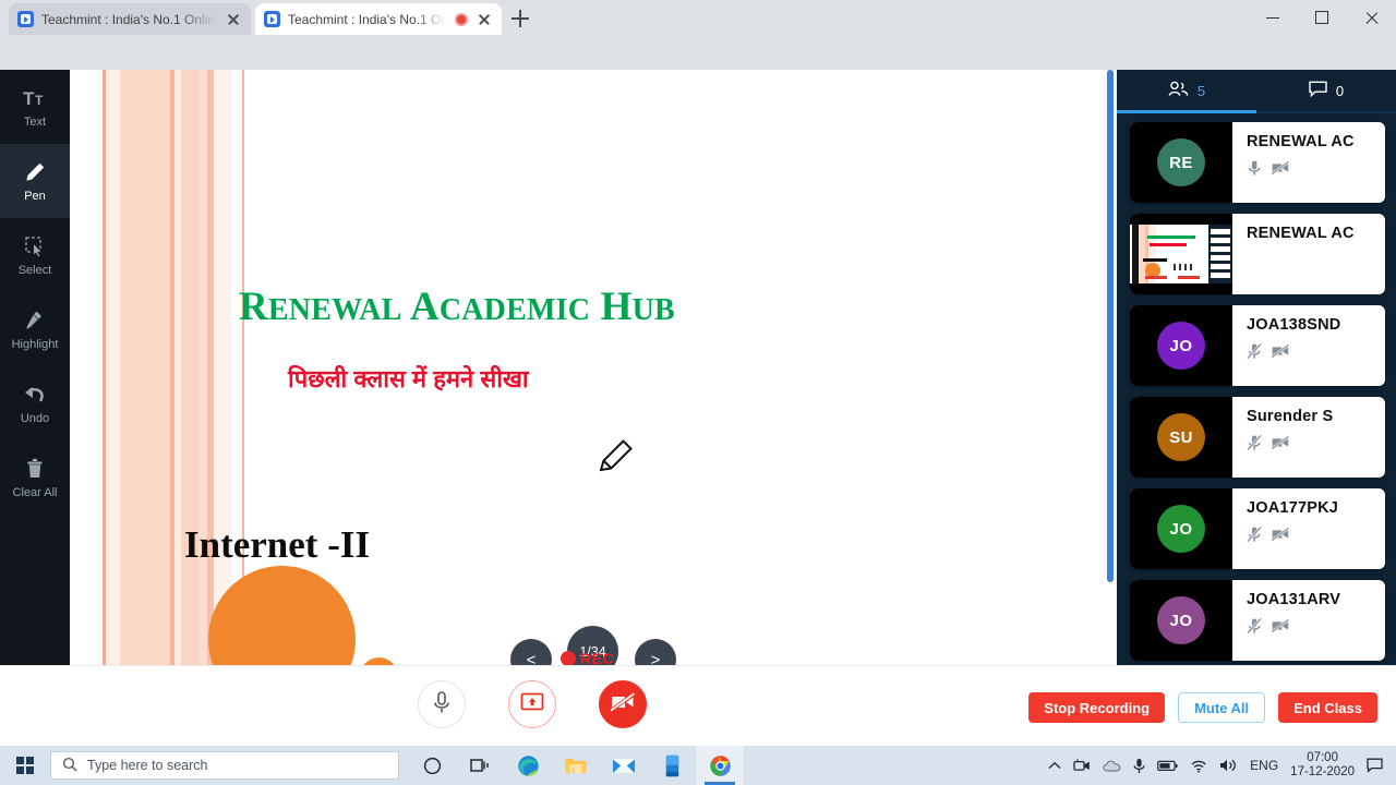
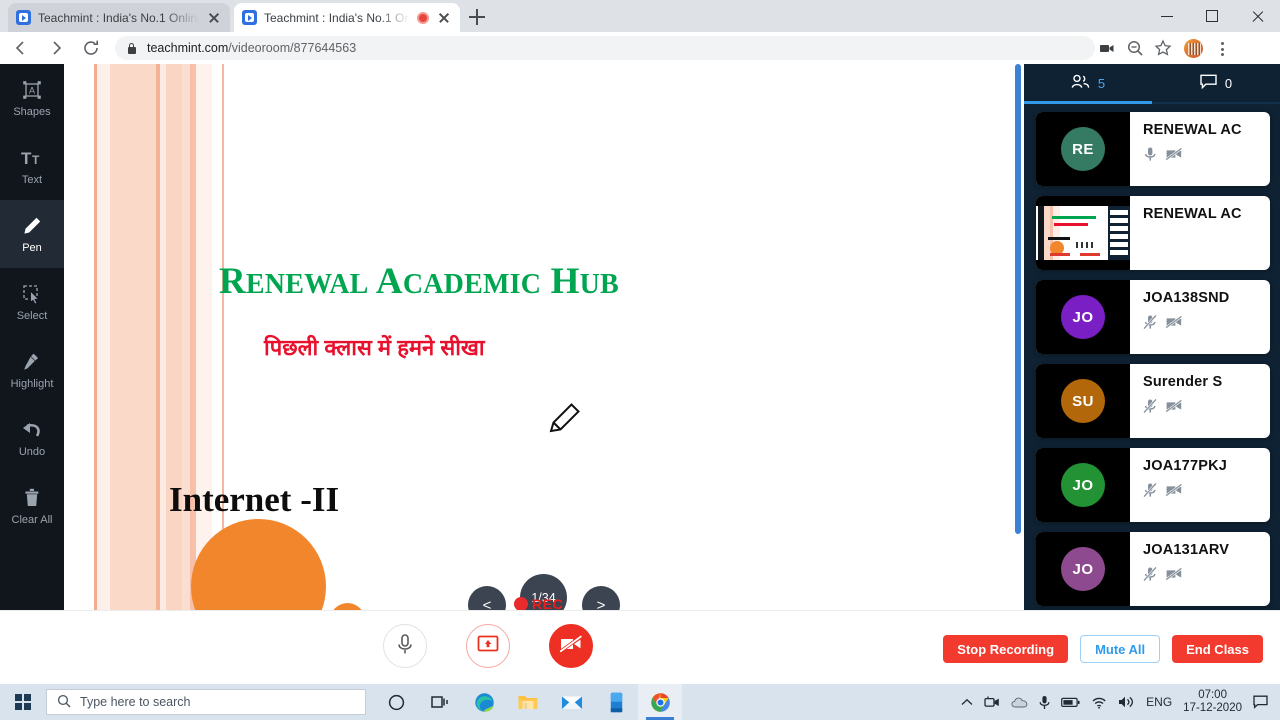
  Teachmint : India's No.1 Onlin
  Teachmint : India's No.1 On
+ teachmint.com/videoroom/877644563
+ A
+ Shapes
  T
  T
  Text
  Pen
  Select
  Highlight
  Undo
  Clear All
  RENEWAL ACADEMIC HUB
  पिछली क्लास में हमने सीखा
  Internet -II
  <
  1/34
  >
  REC
  5
  0
  RE
  RENEWAL AC
  RENEWAL AC
  JO
  JOA138SND
  SU
  Surender S
  JO
  JOA177PKJ
  JO
  JOA131ARV
  Stop Recording
  Mute All
  End Class
  Type here to search
  ENG
  07:00
  17-12-2020
